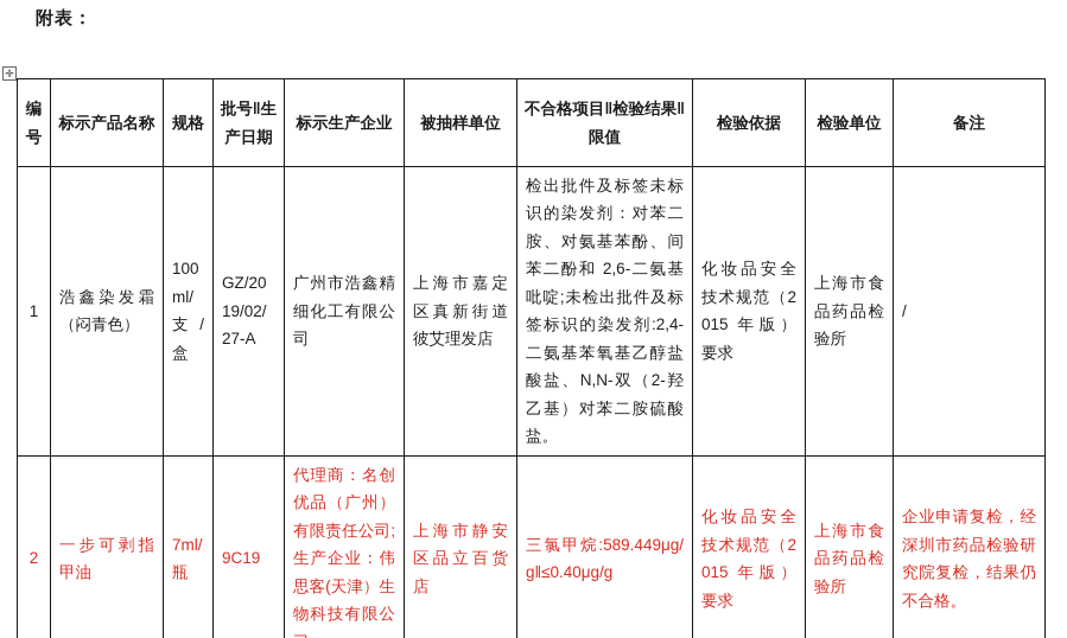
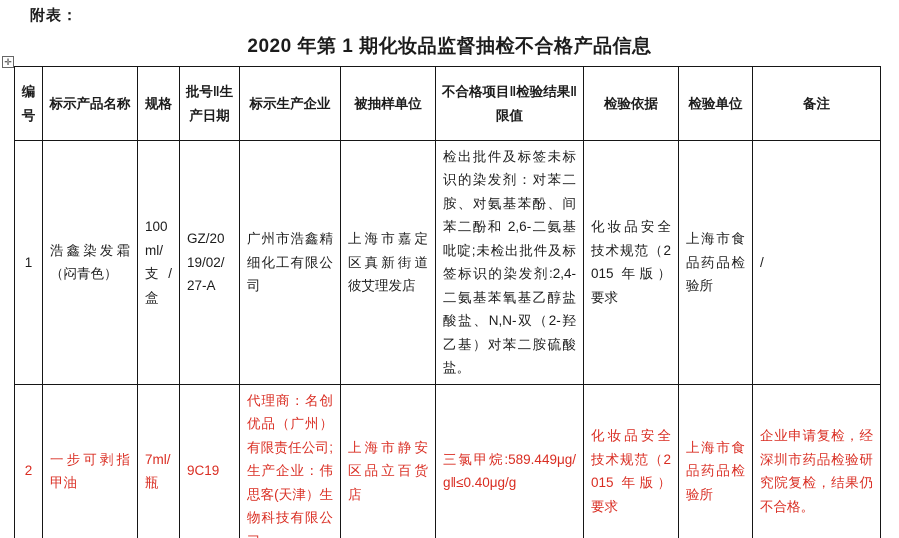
  附表：
+ 2020 年第 1 期化妆品监督抽检不合格产品信息
  ✛
  编号	标示产品名称	规格	批号‖生产日期	标示生产企业	被抽样单位	不合格项目‖检验结果‖限值	检验依据	检验单位	备注
  1	浩鑫染发霜（闷青色）	100ml/支/盒	GZ/2019/02/27-A	广州市浩鑫精细化工有限公司	上海市嘉定区真新街道彼艾理发店	检出批件及标签未标识的染发剂：对苯二胺、对氨基苯酚、间苯二酚和 2,6-二氨基吡啶;未检出批件及标签标识的染发剂:2,4-二氨基苯氧基乙醇盐酸盐、N,N-双（2-羟乙基）对苯二胺硫酸盐。	化妆品安全技术规范（2015 年版）要求	上海市食品药品检验所	/
  2	一步可剥指甲油	7ml/瓶	9C19	代理商：名创优品（广州）有限责任公司;生产企业：伟思客(天津）生物科技有限公	上海市静安区品立百货店	三氯甲烷:589.449μg/g‖≤0.40μg/g	化妆品安全技术规范（2015 年版）要求	上海市食品药品检验所	企业申请复检，经深圳市药品检验研究院复检，结果仍不合格。
